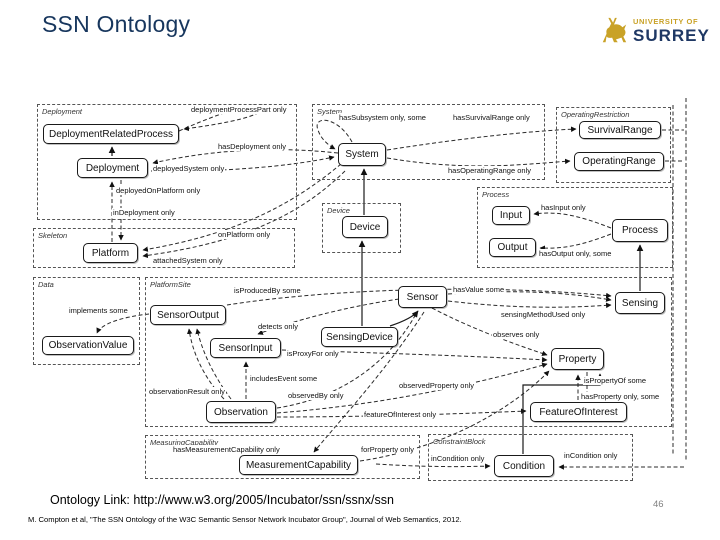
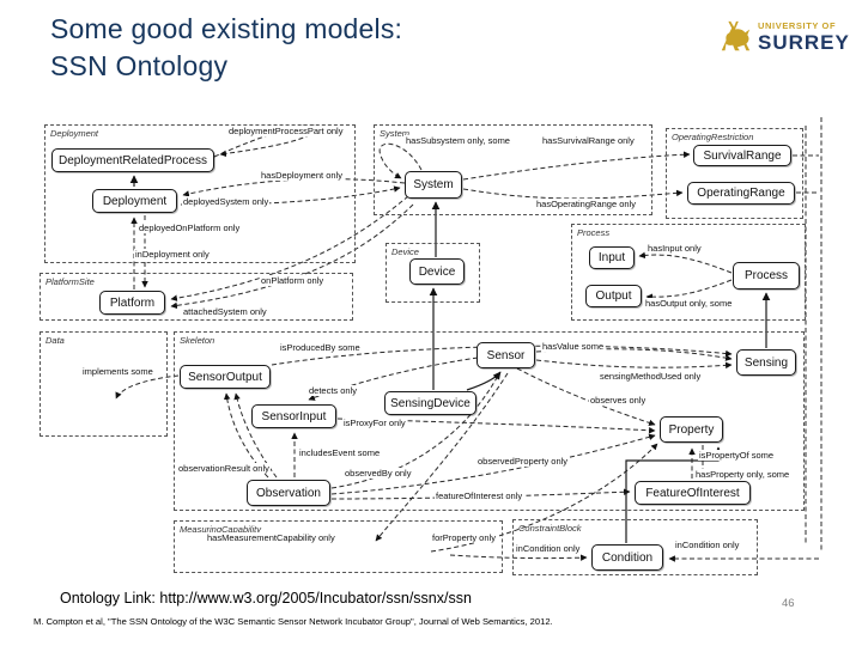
+ Some good existing models:
  SSN Ontology
  UNIVERSITY OF
  SURREY
  Deployment
  System
  OperatingRestriction
  Device
  Process
- Skeleton
+ PlatformSite
  Data
- PlatformSite
+ Skeleton
  MeasuringCapability
  ConstraintBlock
  deploymentProcessPart only
  hasDeployment only
  deployedSystem only
  deployedOnPlatform only
  inDeployment only
  hasSubsystem only, some
  hasSurvivalRange only
  hasOperatingRange only
  hasInput only
  hasOutput only, some
  onPlatform only
  attachedSystem only
  implements some
  isProducedBy some
  detects only
  isProxyFor only
  hasValue some
  sensingMethodUsed only
  observes only
  includesEvent some
  observationResult only
  observedBy only
  observedProperty only
  isPropertyOf some
  hasProperty only, some
  featureOfInterest only
  hasMeasurementCapability only
  forProperty only
  inCondition only
  inCondition only
  DeploymentRelatedProcess
  Deployment
  System
  SurvivalRange
  OperatingRange
  Device
  Input
  Output
  Process
  Platform
- ObservationValue
  SensorOutput
  SensorInput
  SensingDevice
  Sensor
  Sensing
  Property
  FeatureOfInterest
  Observation
- MeasurementCapability
  Condition
  Ontology Link: http://www.w3.org/2005/Incubator/ssn/ssnx/ssn
  46
  M. Compton et al, "The SSN Ontology of the W3C Semantic Sensor Network Incubator Group", Journal of Web Semantics, 2012.
